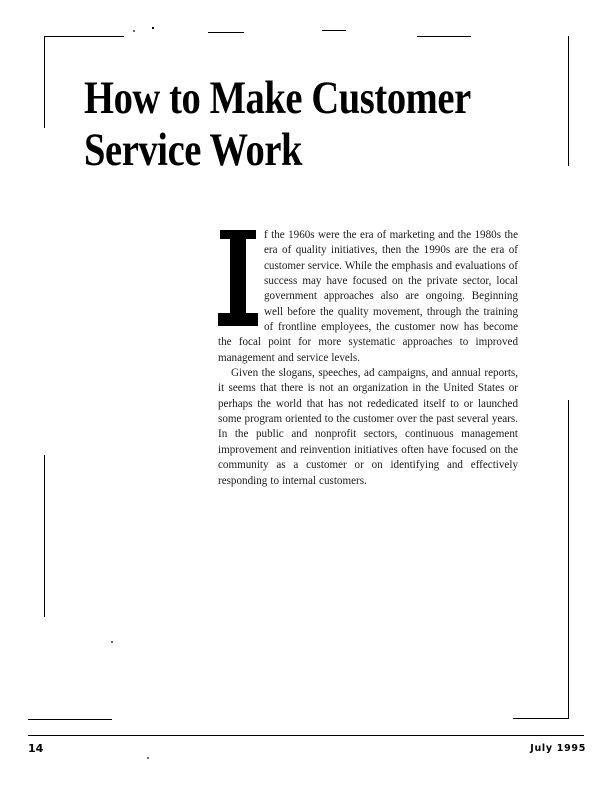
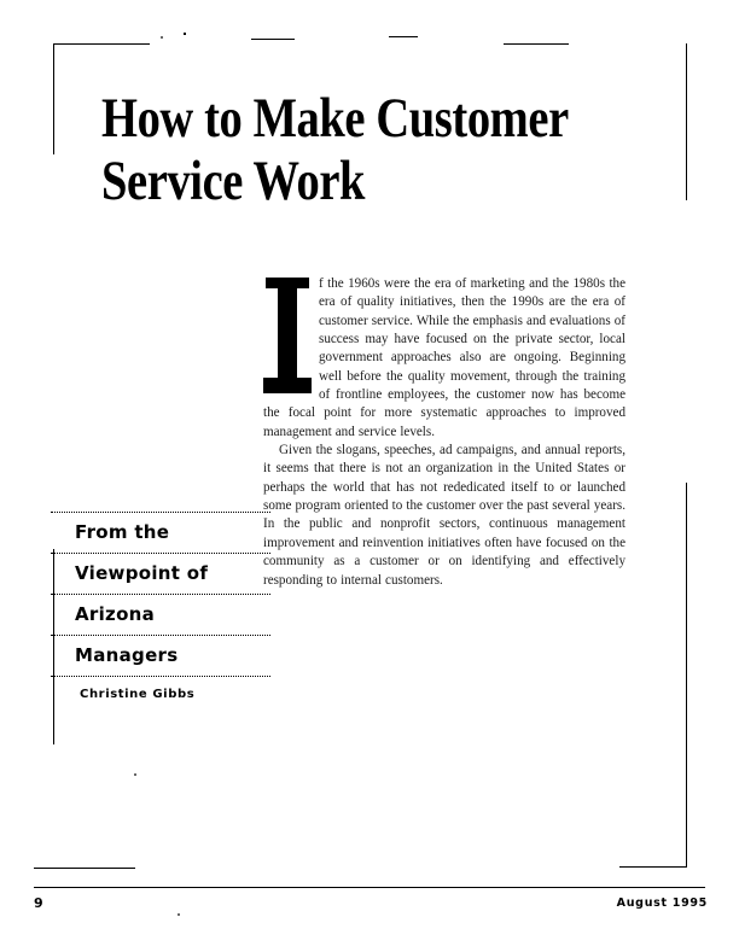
  How to Make Customer
  Service Work
+ From the
+ Viewpoint of
+ Arizona
+ Managers
+ Christine Gibbs
  f the 1960s were the era of marketing and the 1980s the era of quality initiatives, then the 1990s are the era of customer service. While the emphasis and evaluations of success may have focused on the private sector, local government approaches also are ongoing. Beginning well before the quality movement, through the training of frontline employees, the customer now has become the focal point for more systematic approaches to improved management and service levels.
  Given the slogans, speeches, ad campaigns, and annual reports, it seems that there is not an organization in the United States or perhaps the world that has not rededicated itself to or launched some program oriented to the customer over the past several years. In the public and nonprofit sectors, continuous management improvement and reinvention initiatives often have focused on the community as a customer or on identifying and effectively responding to internal customers.
- 14
+ 9
- July 1995
+ August 1995
